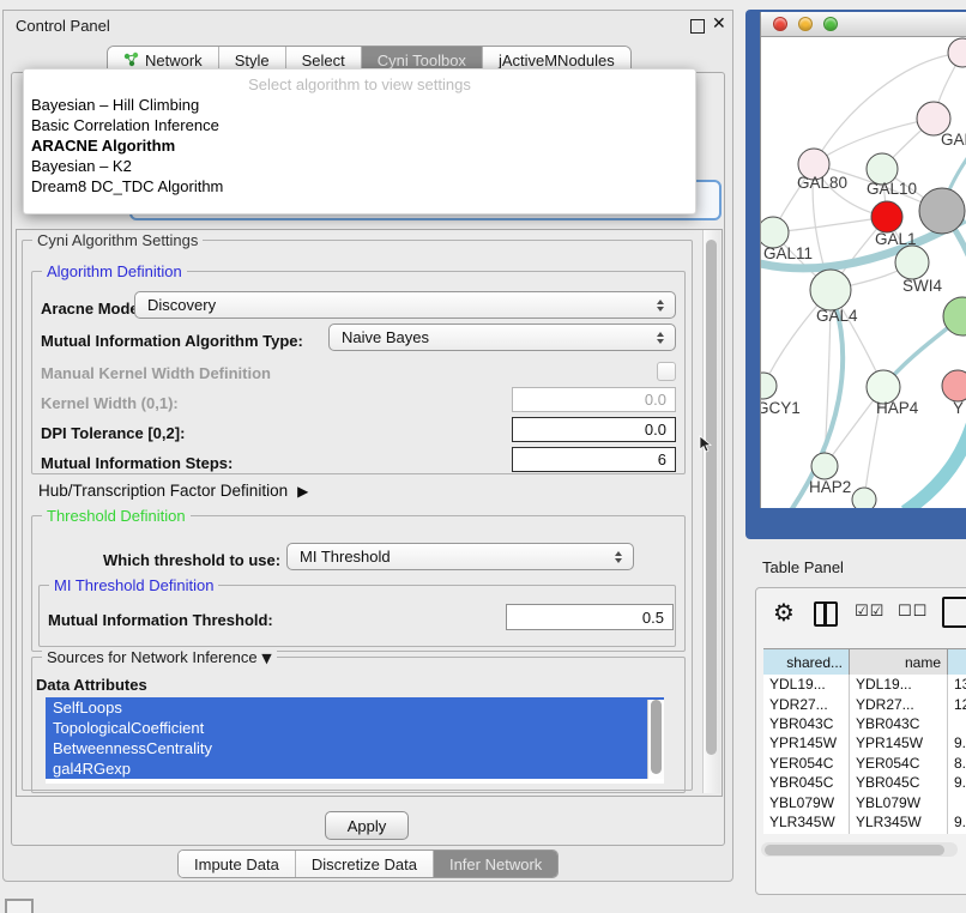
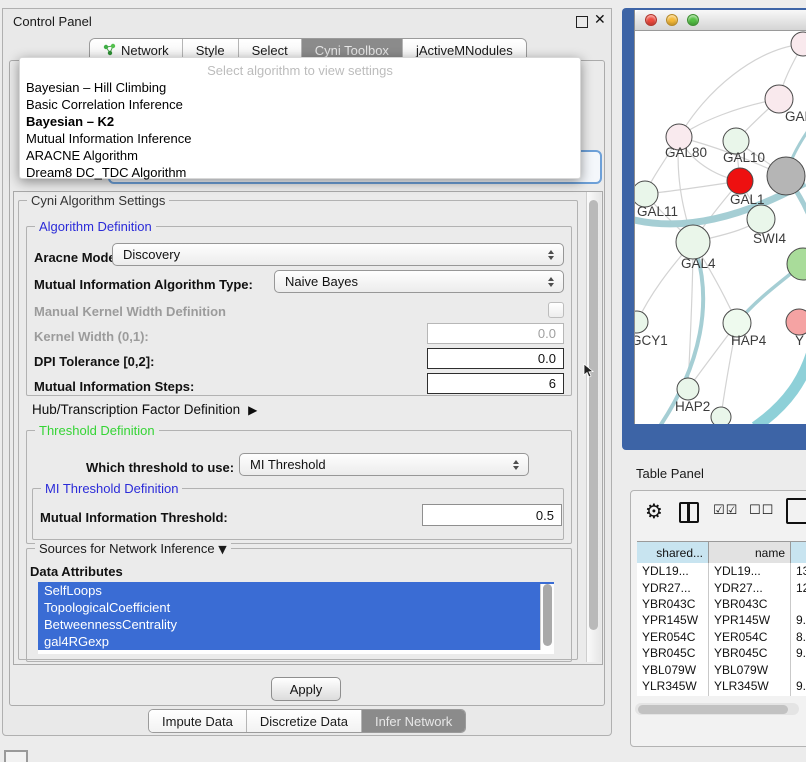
  Control Panel
  ✕
  Network
  Style
  Select
  Cyni Toolbox
  jActiveMNodules
  Select algorithm to view settings
  Bayesian – Hill Climbing
  Basic Correlation Inference
- ARACNE Algorithm
+ Bayesian – K2
+ Mutual Information Inference
- Bayesian – K2
+ ARACNE Algorithm
  Dream8 DC_TDC Algorithm
  Cyni Algorithm Settings
  Algorithm Definition
  Aracne Mod
  Discovery
  Mutual Information Algorithm Type:
  Naive Bayes
  Manual Kernel Width Definition
  Kernel Width (0,1):
  0.0
  DPI Tolerance [0,2]:
  0.0
  Mutual Information Steps:
  6
  Hub/Transcription Factor Definition ▶
  Threshold Definition
  Which threshold to use:
  MI Threshold
  MI Threshold Definition
  Mutual Information Threshold:
  0.5
  Sources for Network Inference ▼
  Data Attributes
  SelfLoops
  TopologicalCoefficient
  BetweennessCentrality
  gal4RGexp
  Apply
  Impute Data
  Discretize Data
  Infer Network
  GAL80
  GAL10
  GAL1
  GAL11
  SWI4
  GAL4
  GCY1
  HAP4
  Y
  HAP2
  Table Panel
  ⚙
  ☑☑
  ☐☐
  shared...
  name
  YDL19...
  YDL19...
  YDR27...
  YDR27...
  YBR043C
  YBR043C
  YPR145W
  YPR145W
  9.
  YER054C
  YER054C
  8.
  YBR045C
  YBR045C
  9.
  YBL079W
  YBL079W
  YLR345W
  YLR345W
  9.
